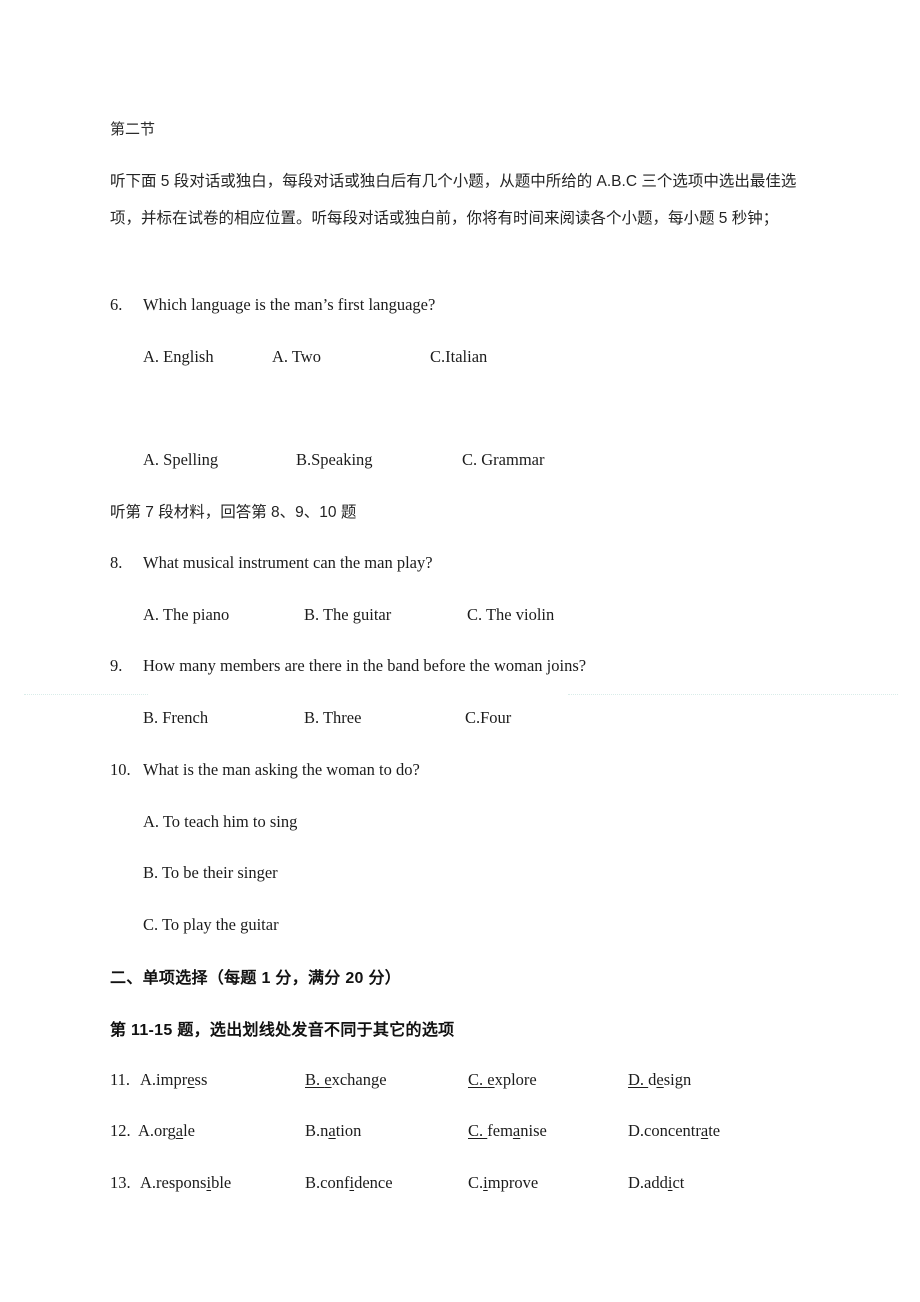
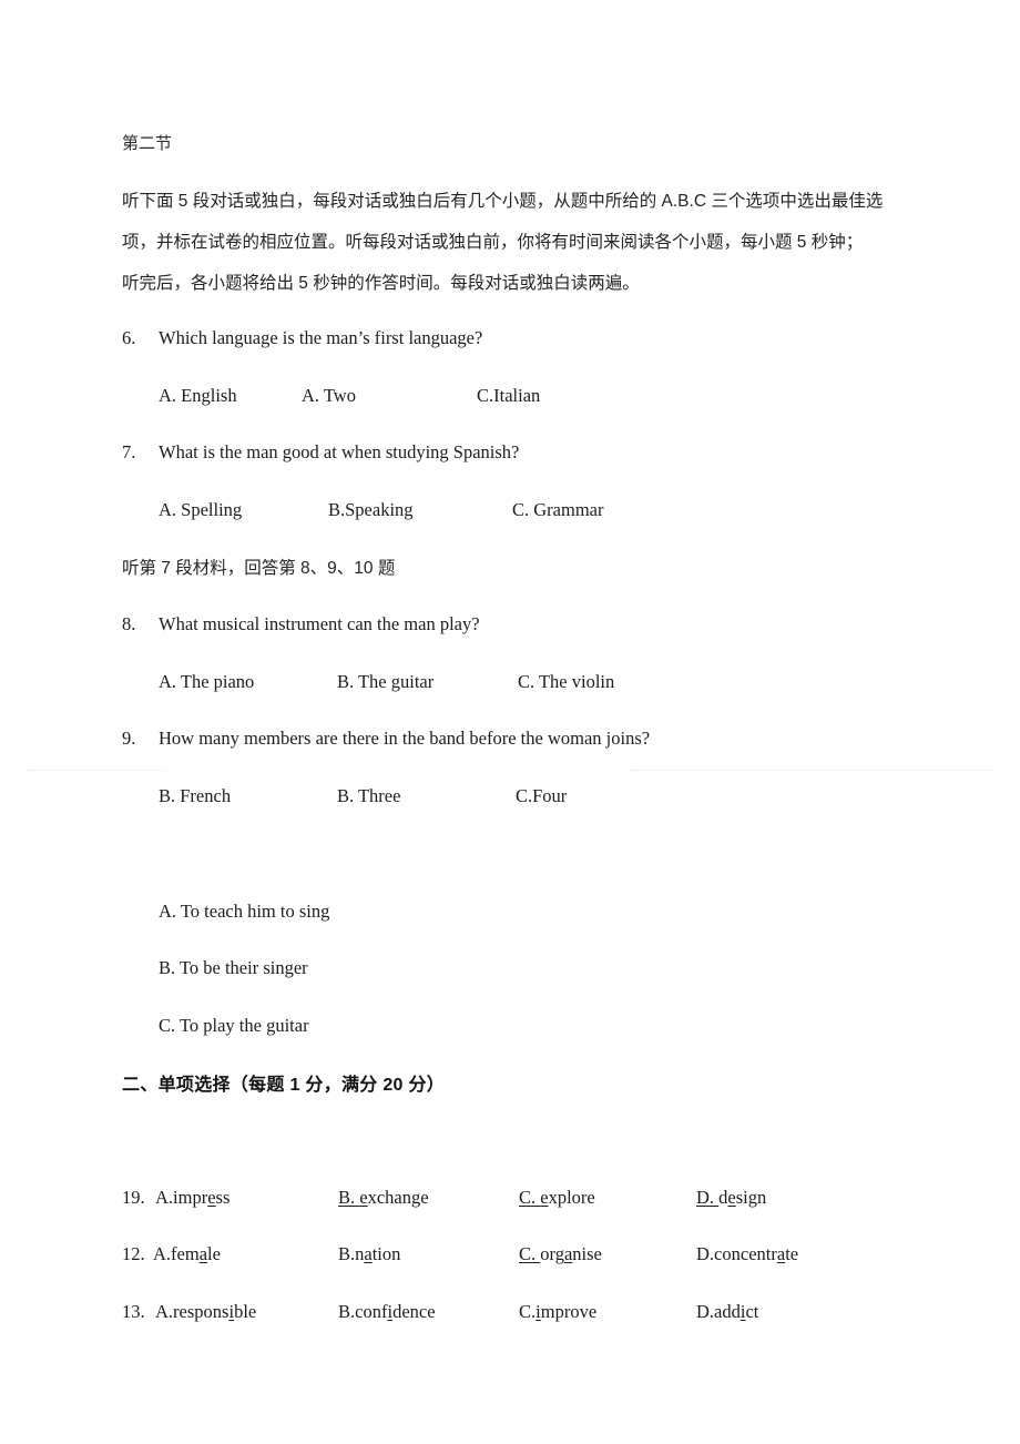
  第二节
  听下面 5 段对话或独白，每段对话或独白后有几个小题，从题中所给的 A.B.C 三个选项中选出最佳选
  项，并标在试卷的相应位置。听每段对话或独白前，你将有时间来阅读各个小题，每小题 5 秒钟；
+ 听完后，各小题将给出 5 秒钟的作答时间。每段对话或独白读两遍。
  6. Which language is the man’s first language?
  A. English
  A. Two
  C.Italian
+ 7. What is the man good at when studying Spanish?
  A. Spelling
  B.Speaking
  C. Grammar
  听第 7 段材料，回答第 8、9、10 题
  8. What musical instrument can the man play?
  A. The piano
  B. The guitar
  C. The violin
  9. How many members are there in the band before the woman joins?
  B. French
  B. Three
  C.Four
- 10. What is the man asking the woman to do?
  A. To teach him to sing
  B. To be their singer
  C. To play the guitar
  二、单项选择（每题 1 分，满分 20 分）
- 第 11-15 题，选出划线处发音不同于其它的选项
- 11.
+ 19.
  A.impress
  B. exchange
  C. explore
  D. design
  12.
- A.orgale
+ A.female
  B.nation
- C. femanise
+ C. organise
  D.concentrate
  13.
  A.responsible
  B.confidence
  C.improve
  D.addict
